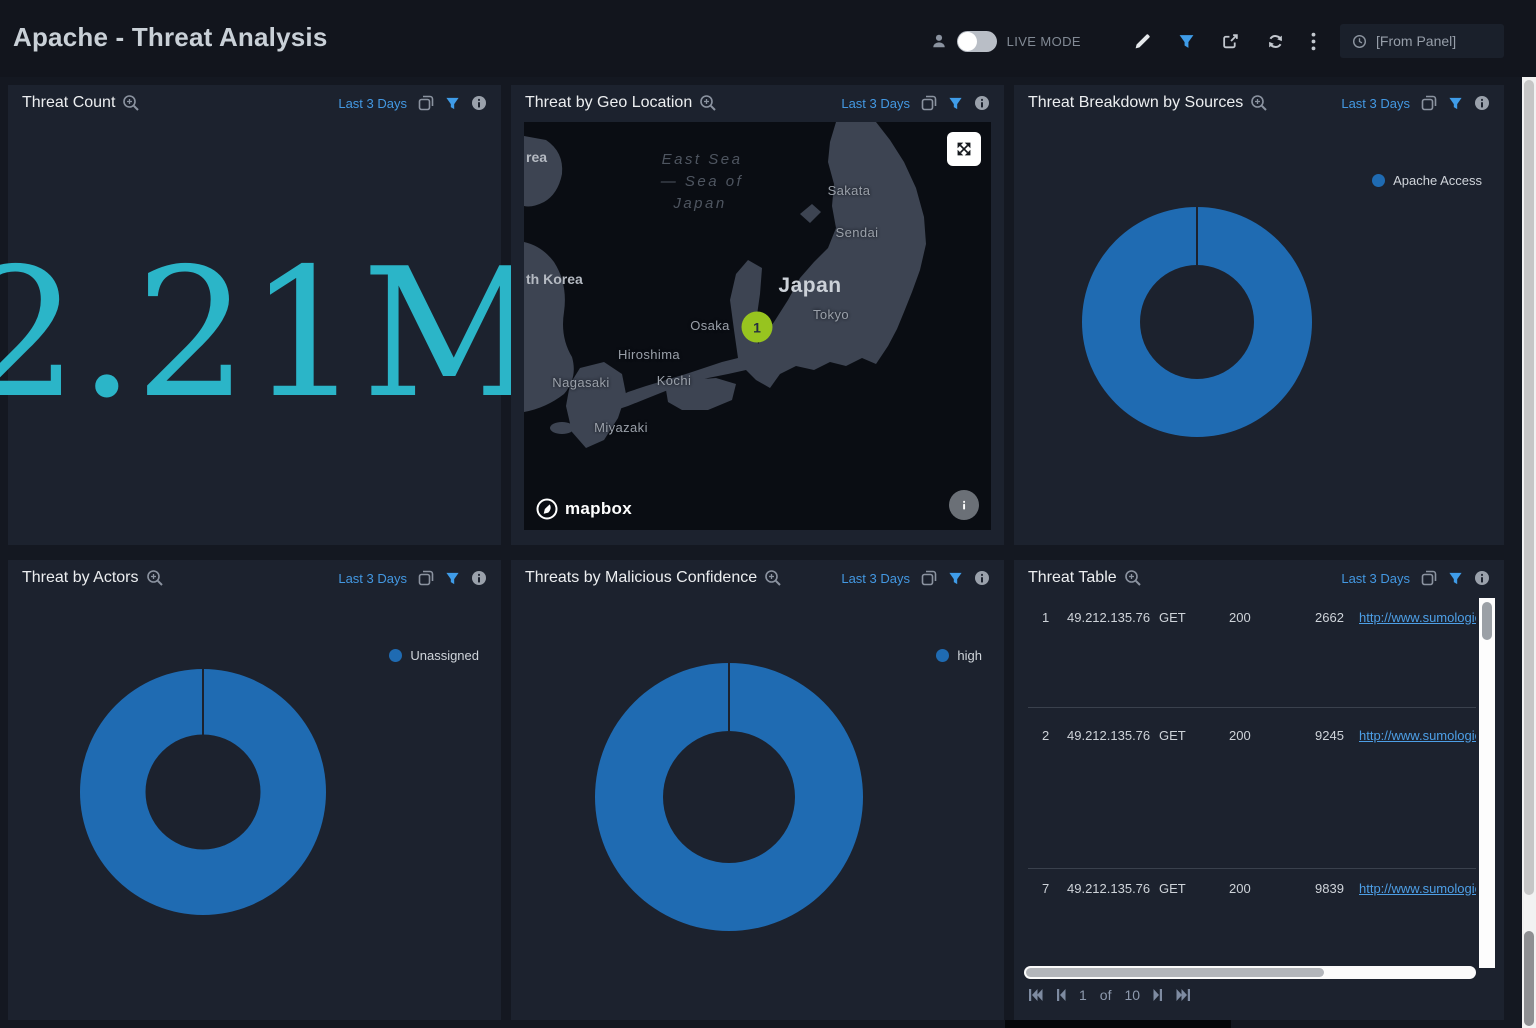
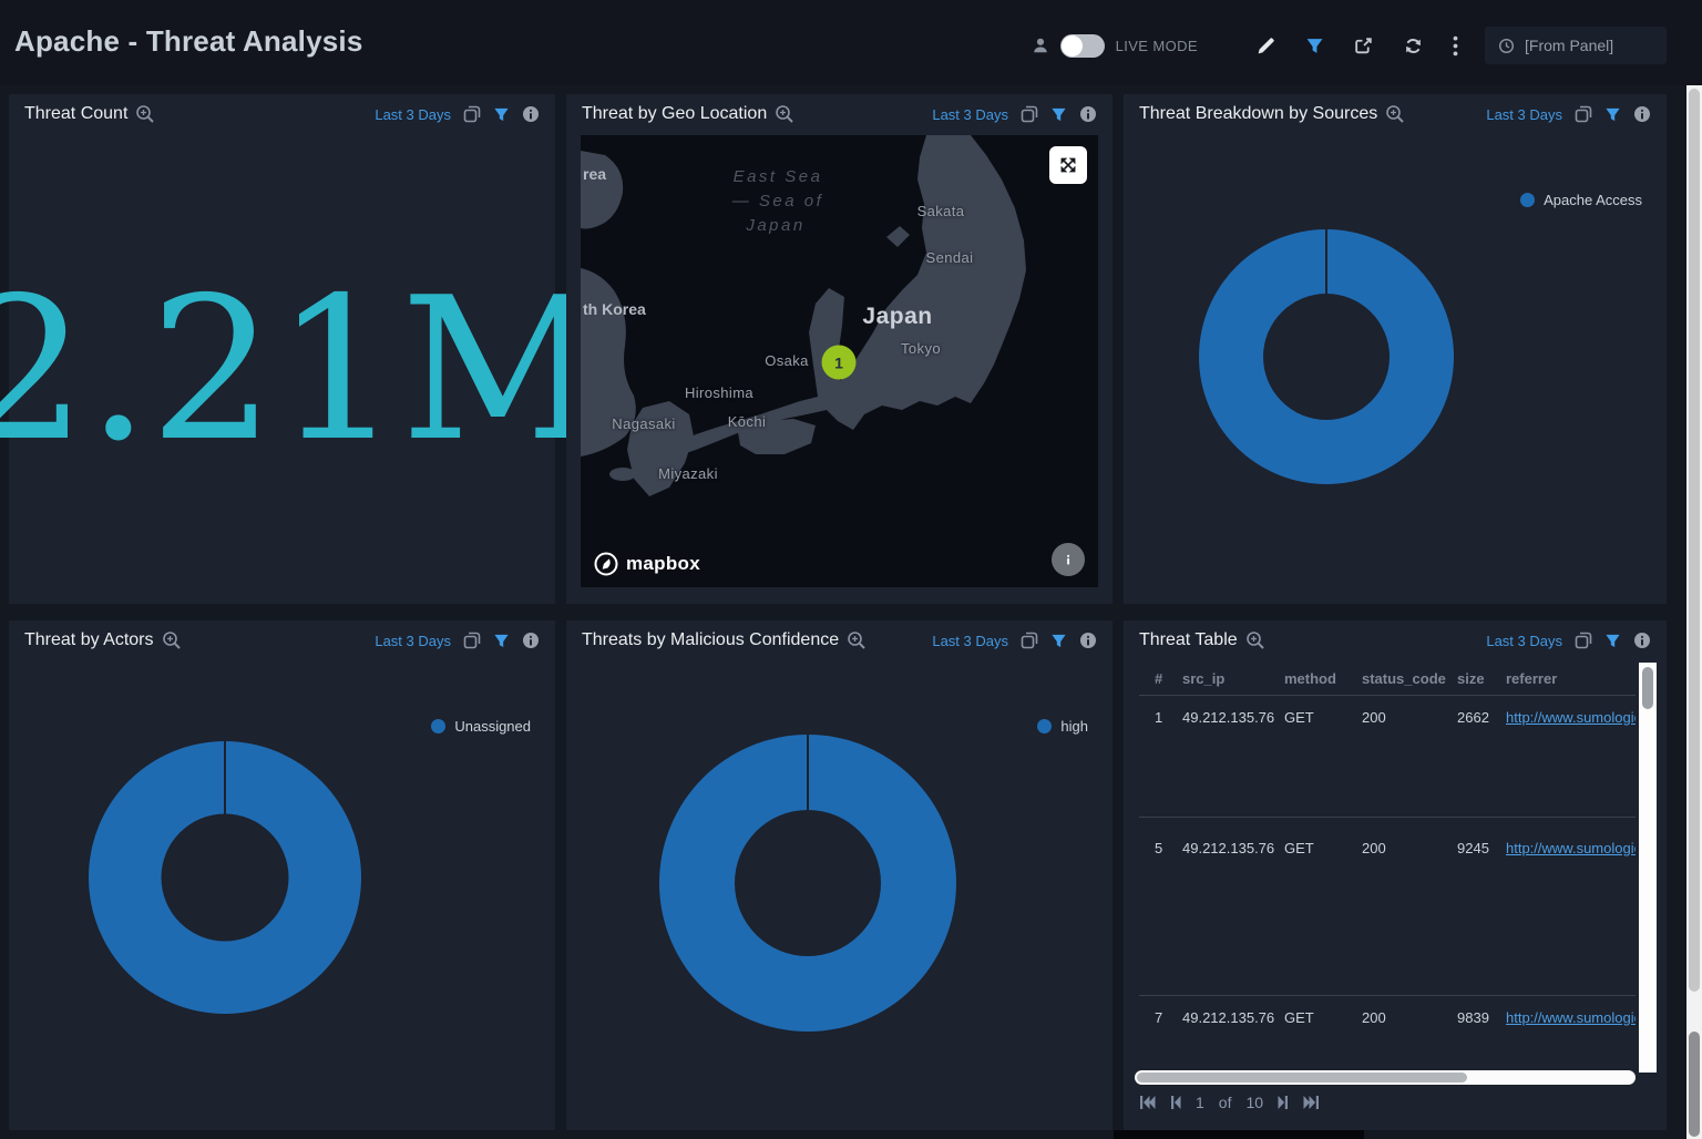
  Apache - Threat Analysis
  LIVE MODE
  [From Panel]
  Threat Count
  Last 3 Days
  2.21M
  Threat by Geo Location
  Last 3 Days
  East Sea
  — Sea of
  Japan
  rea
  th Korea
  Japan
  Sakata
  Sendai
  Tokyo
  Osaka
  Hiroshima
  Kōchi
  Nagasaki
  Miyazaki
  1
  mapbox
  Threat Breakdown by Sources
  Last 3 Days
  Apache Access
  Threat by Actors
  Last 3 Days
  Unassigned
  Threats by Malicious Confidence
  Last 3 Days
  high
  Threat Table
  Last 3 Days
+ #
+ src_ip
+ method
+ status_code
+ size
+ referrer
  1
  49.212.135.76
  GET
  200
  2662
  http://www.sumologi
- 2
+ 5
  49.212.135.76
  GET
  200
  9245
  http://www.sumologi
  7
  49.212.135.76
  GET
  200
  9839
  http://www.sumologi
  1
  of
  10
